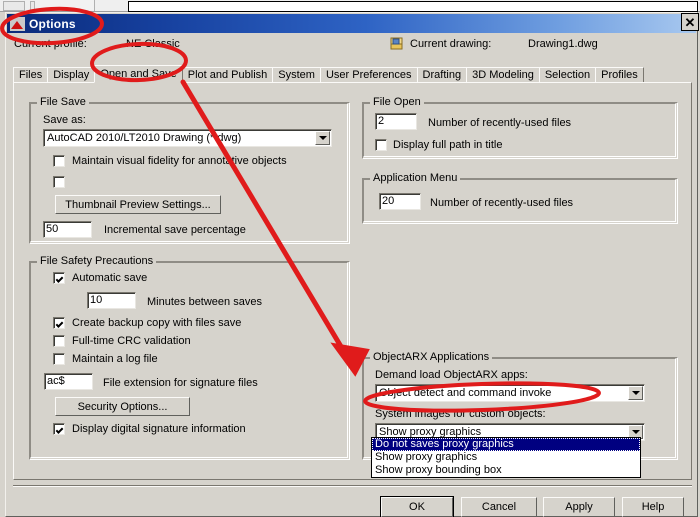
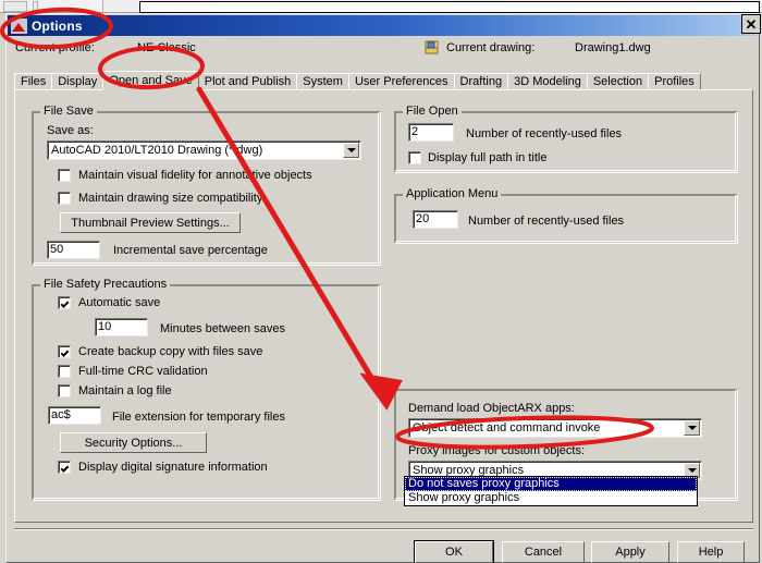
  Options
  ✕
  Current drawing:
  Drawing1.dwg
  Files
  Display
  pen and Sa
  Plot and Publish
  System
  User Preferences
  Drafting
  3D Modeling
  Selection
  Profiles
  File Save
  Save as:
  AutoCAD 2010/LT2010 Drawing (*dwg)
  Maintain visual fidelity for annottive objects
+ Maintain drawing size compatibility
  Thumbnail Preview Settings...
  50
  Incremental save percentage
  File Safety Precautions
  Automatic save
  10
  Minutes between saves
  Create backup copy with files save
  Full-time CRC validation
  Maintain a log file
  ac$
- File extension for signature files
+ File extension for temporary files
  Security Options...
  Display digital signature information
  File Open
  2
  Number of recently-used files
  Display full path in title
  Application Menu
  20
  Number of recently-used files
- ObjectARX Applications
  Demand load ObjectARX apps:
  ect detect and command invoke
- System images for custom objects:
+ Proxy images for custom objects:
  Show proxy graphics
  Do not saves proxy graphics
  Show proxy graphics
- Show proxy bounding box
  OK
  Cancel
  Apply
  Help
